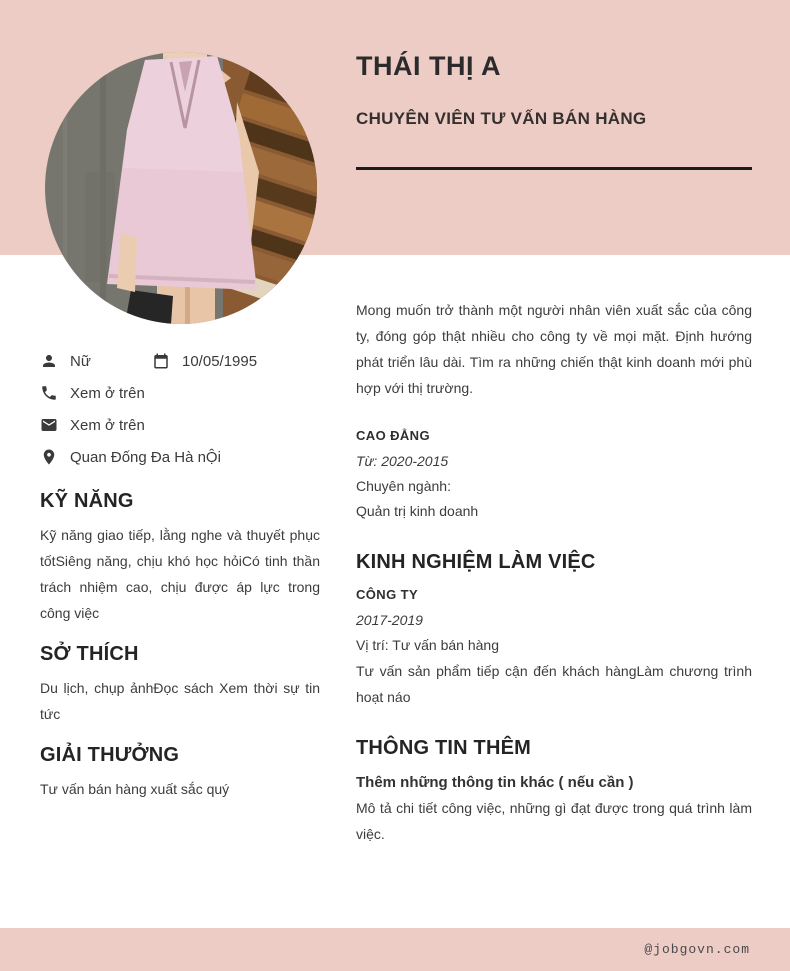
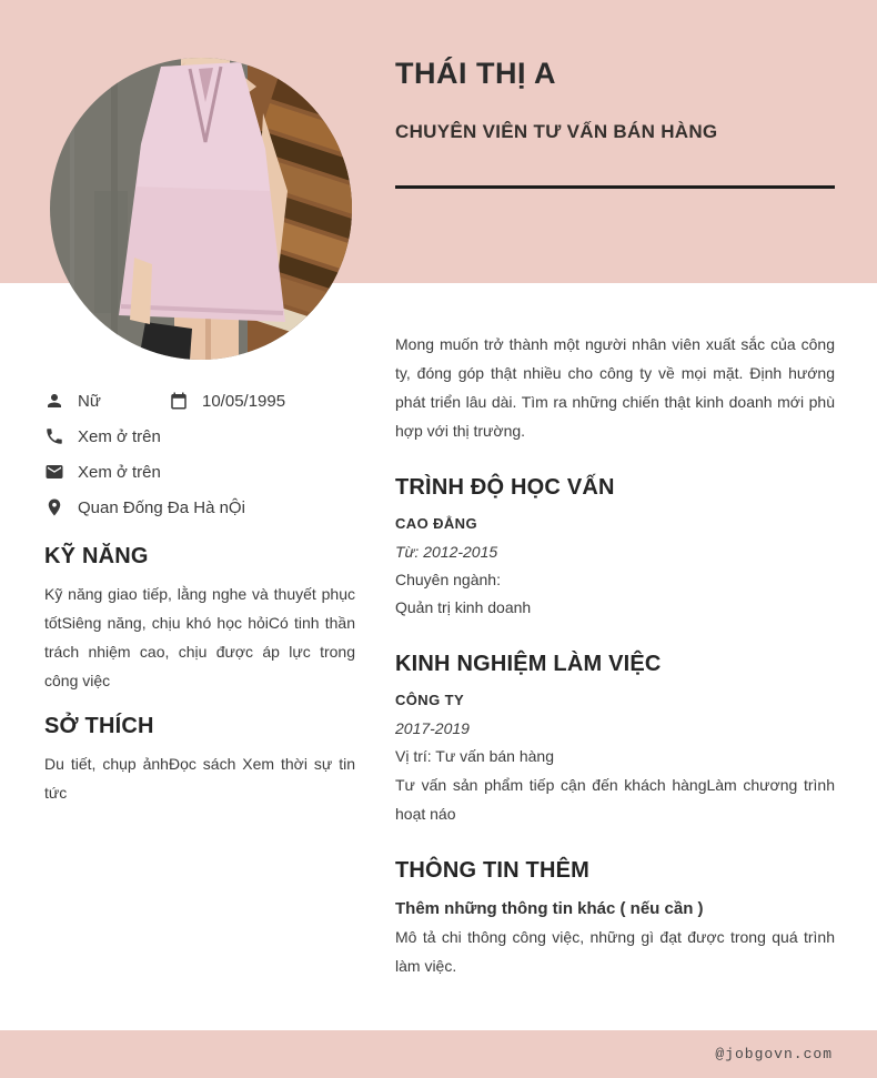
  THÁI THỊ A
  CHUYÊN VIÊN TƯ VẤN BÁN HÀNG
  Nữ
  10/05/1995
  Xem ở trên
  Xem ở trên
  Quan Đống Đa Hà nỘi
  KỸ NĂNG
  Kỹ năng giao tiếp, lằng nghe và thuyết phục tốtSiêng năng, chịu khó học hỏiCó tinh thần trách nhiệm cao, chịu được áp lực trong công việc
  SỞ THÍCH
- Du lịch, chụp ảnhĐọc sách Xem thời sự tin tức
+ Du tiết, chụp ảnhĐọc sách Xem thời sự tin tức
- GIẢI THƯỞNG
- Tư vấn bán hàng xuất sắc quý
  Mong muốn trở thành một người nhân viên xuất sắc của công ty, đóng góp thật nhiều cho công ty về mọi mặt. Định hướng phát triển lâu dài. Tìm ra những chiến thật kinh doanh mới phù hợp với thị trường.
+ TRÌNH ĐỘ HỌC VẤN
  CAO ĐẲNG
- Từ: 2020-2015
+ Từ: 2012-2015
  Chuyên ngành:
  Quản trị kinh doanh
  KINH NGHIỆM LÀM VIỆC
  CÔNG TY
  2017-2019
  Vị trí: Tư vấn bán hàng
  Tư vấn sản phẩm tiếp cận đến khách hàngLàm chương trình hoạt náo
  THÔNG TIN THÊM
  Thêm những thông tin khác ( nếu cần )
- Mô tả chi tiết công việc, những gì đạt được trong quá trình làm việc.
+ Mô tả chi thông công việc, những gì đạt được trong quá trình làm việc.
  @jobgovn.com
